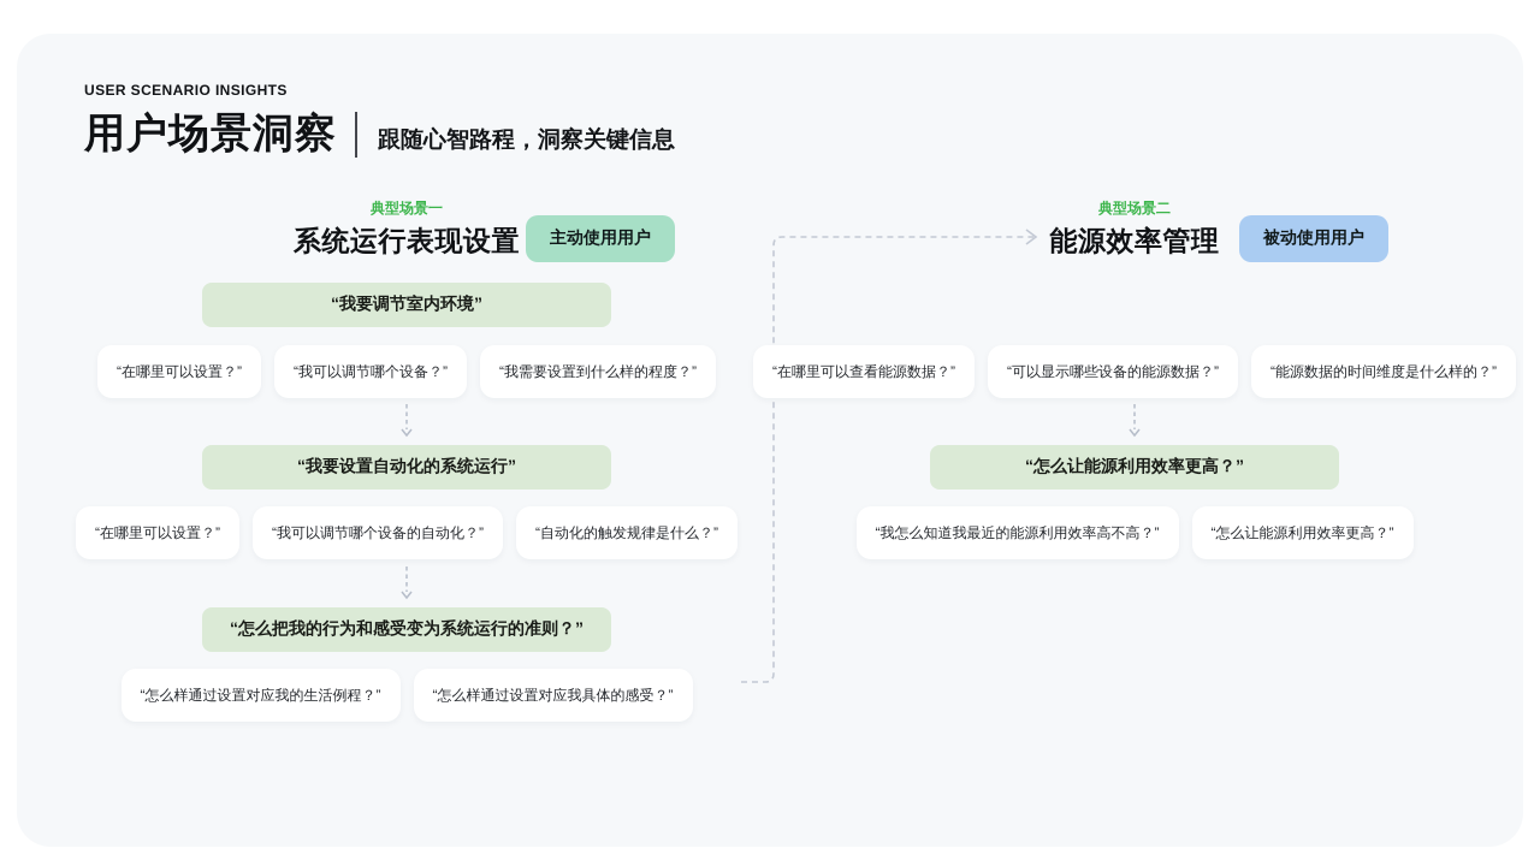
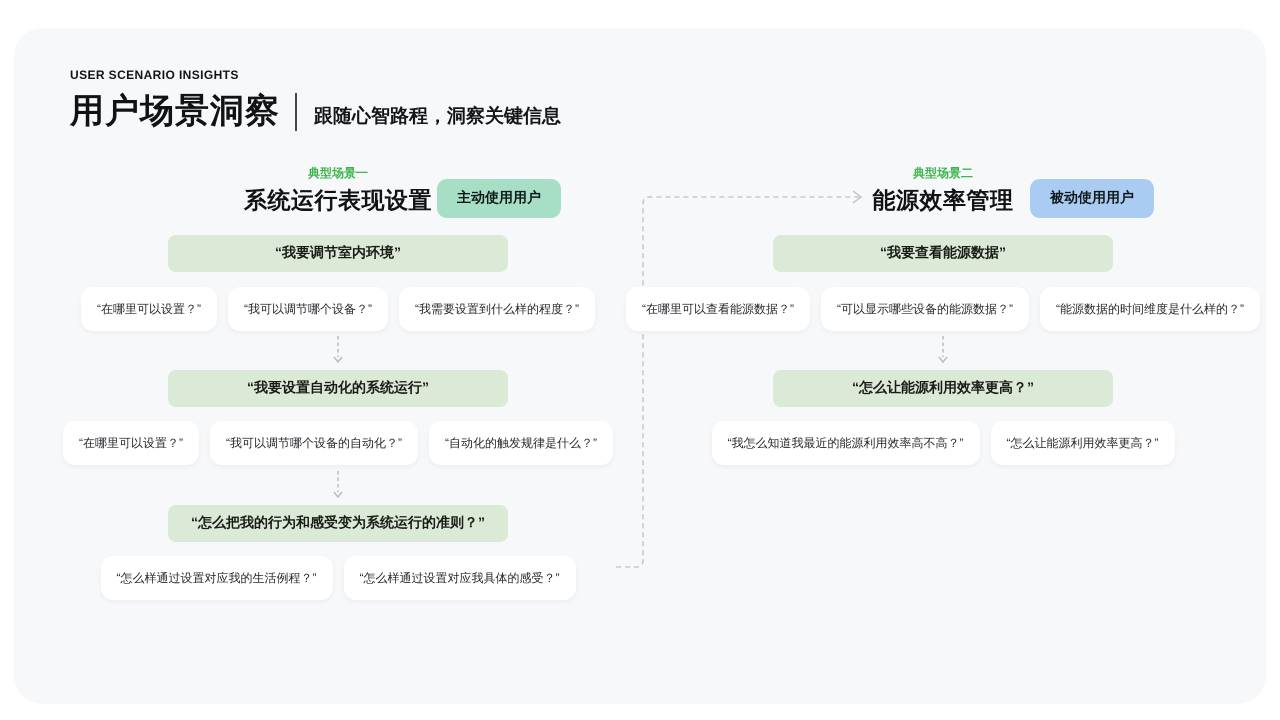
  USER SCENARIO INSIGHTS
  用户场景洞察
  跟随心智路程，洞察关键信息
  典型场景一
  系统运行表现设置
  主动使用用户
  “我要调节室内环境”
  “在哪里可以设置？”
  “我可以调节哪个设备？”
  “我需要设置到什么样的程度？”
  “我要设置自动化的系统运行”
  “在哪里可以设置？”
  “我可以调节哪个设备的自动化？”
  “自动化的触发规律是什么？”
  “怎么把我的行为和感受变为系统运行的准则？”
  “怎么样通过设置对应我的生活例程？”
  “怎么样通过设置对应我具体的感受？”
  典型场景二
  能源效率管理
  被动使用用户
+ “我要查看能源数据”
  “在哪里可以查看能源数据？”
  “可以显示哪些设备的能源数据？”
  “能源数据的时间维度是什么样的？”
  “怎么让能源利用效率更高？”
  “我怎么知道我最近的能源利用效率高不高？”
  “怎么让能源利用效率更高？”
